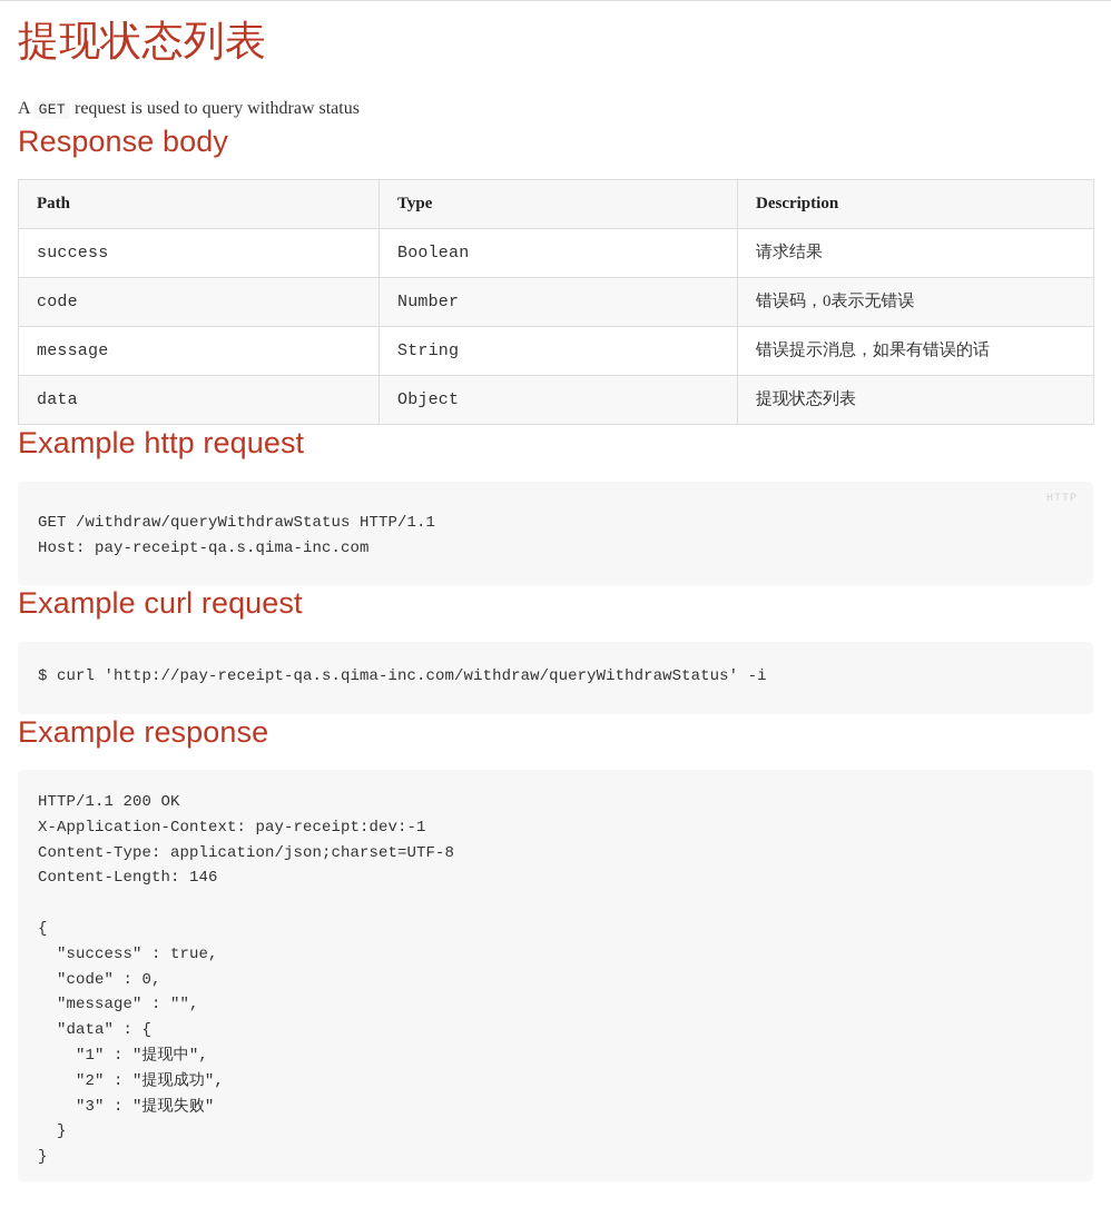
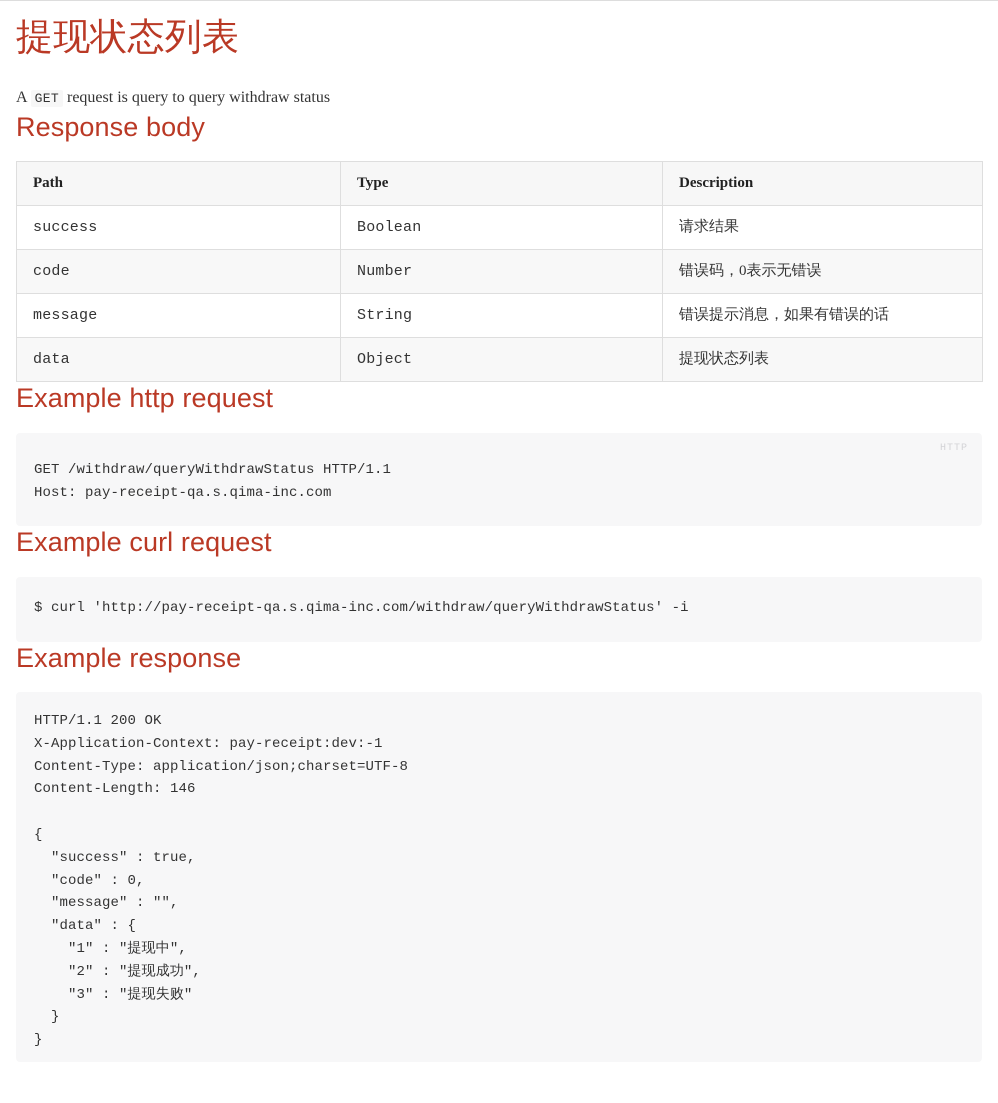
  提现状态列表
- A GET request is used to query withdraw status
+ A GET request is query to query withdraw status
  Response body
  Path	Type	Description
  success	Boolean	请求结果
  code	Number	错误码，0表示无错误
  message	String	错误提示消息，如果有错误的话
  data	Object	提现状态列表
  Example http request
  HTTP
  GET /withdraw/queryWithdrawStatus HTTP/1.1
  Host: pay-receipt-qa.s.qima-inc.com
  Example curl request
  $ curl 'http://pay-receipt-qa.s.qima-inc.com/withdraw/queryWithdrawStatus' -i
  Example response
  HTTP/1.1 200 OK
  X-Application-Context: pay-receipt:dev:-1
  Content-Type: application/json;charset=UTF-8
  Content-Length: 146
  {
  "success" : true,
  "code" : 0,
  "message" : "",
  "data" : {
  "1" : "提现中",
  "2" : "提现成功",
  "3" : "提现失败"
  }
  }
